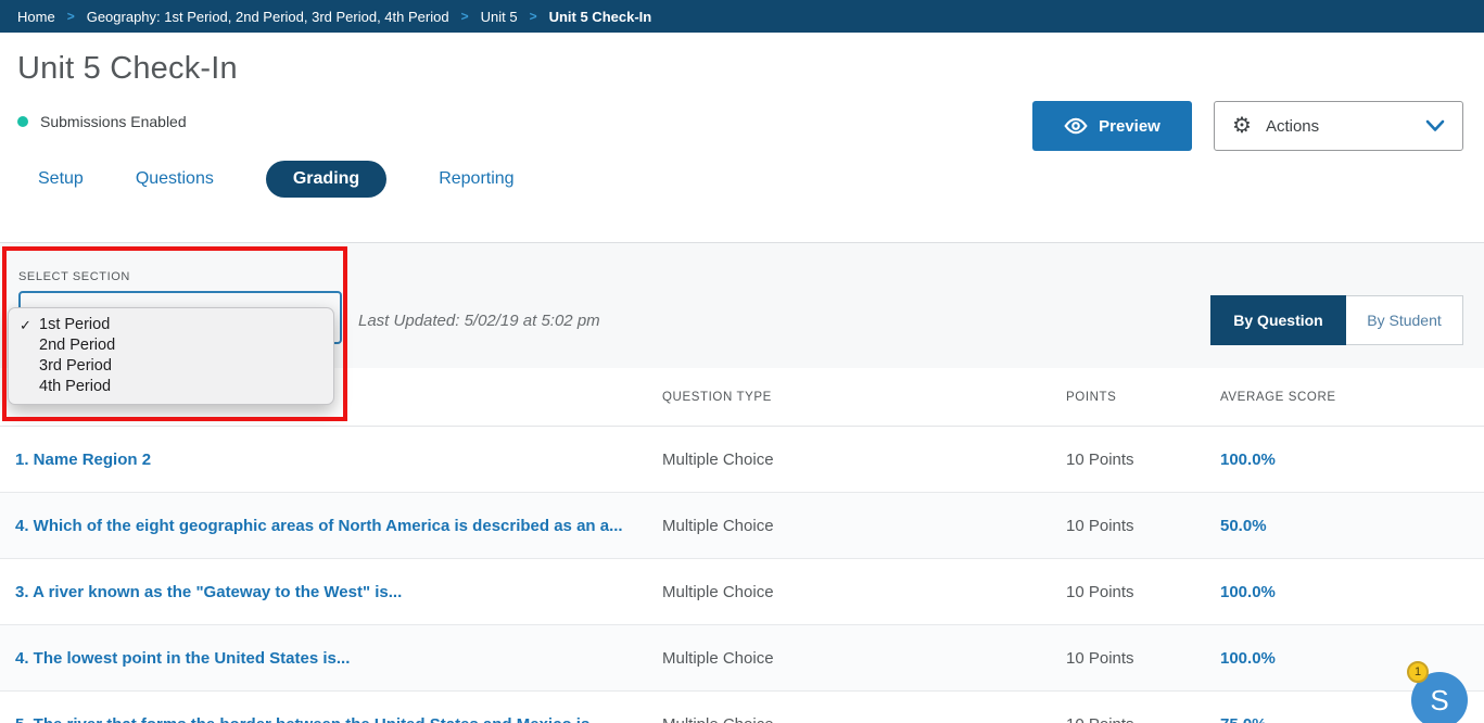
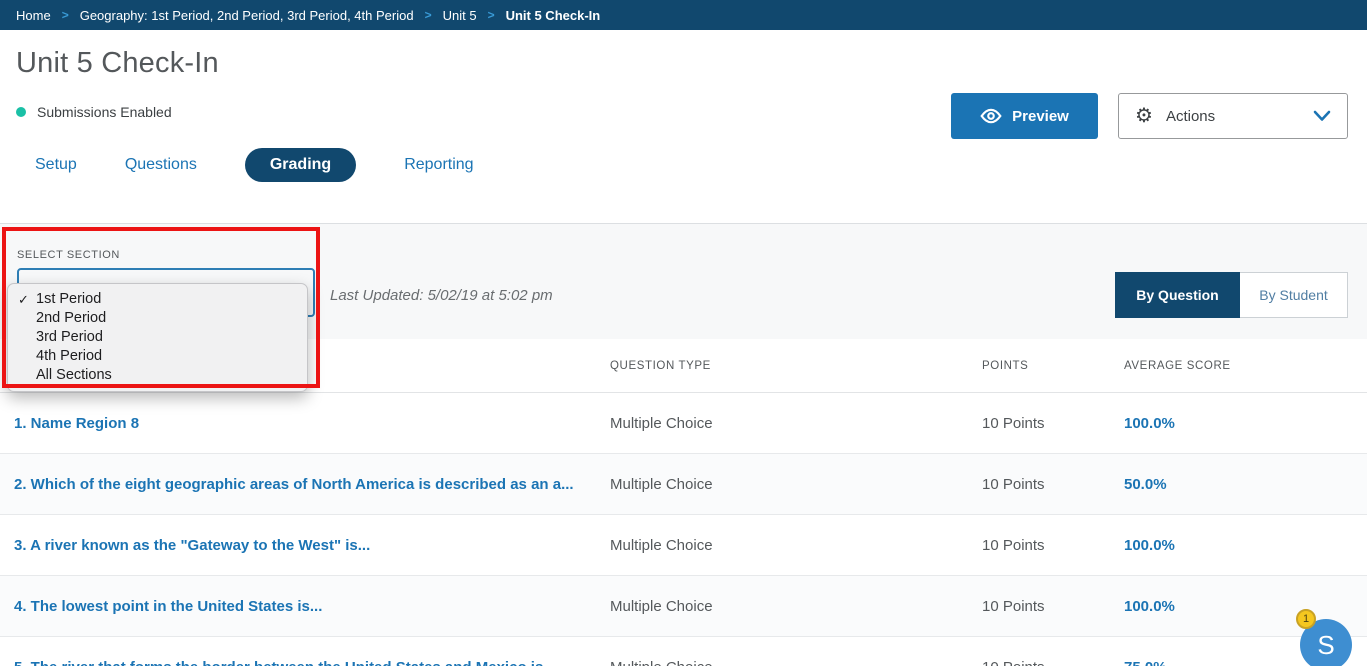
  Home
  >
  Geography: 1st Period, 2nd Period, 3rd Period, 4th Period
  >
  Unit 5
  >
  Unit 5 Check-In
  Unit 5 Check-In
  Submissions Enabled
  Preview
  ⚙
  Actions
  Setup
  Questions
  Grading
  Reporting
  SELECT SECTION
  Last Updated: 5/02/19 at 5:02 pm
  By Question
  By Student
  QUESTION TYPE
  POINTS
  AVERAGE SCORE
- 1. Name Region 2
+ 1. Name Region 8
  Multiple Choice
  10 Points
  100.0%
- 4. Which of the eight geographic areas of North America is described as an a...
+ 2. Which of the eight geographic areas of North America is described as an a...
  Multiple Choice
  10 Points
  50.0%
  3. A river known as the "Gateway to the West" is...
  Multiple Choice
  10 Points
  100.0%
  4. The lowest point in the United States is...
  Multiple Choice
  10 Points
  100.0%
  ✓
  1st Period
  2nd Period
  3rd Period
  4th Period
+ All Sections
  S
  1
